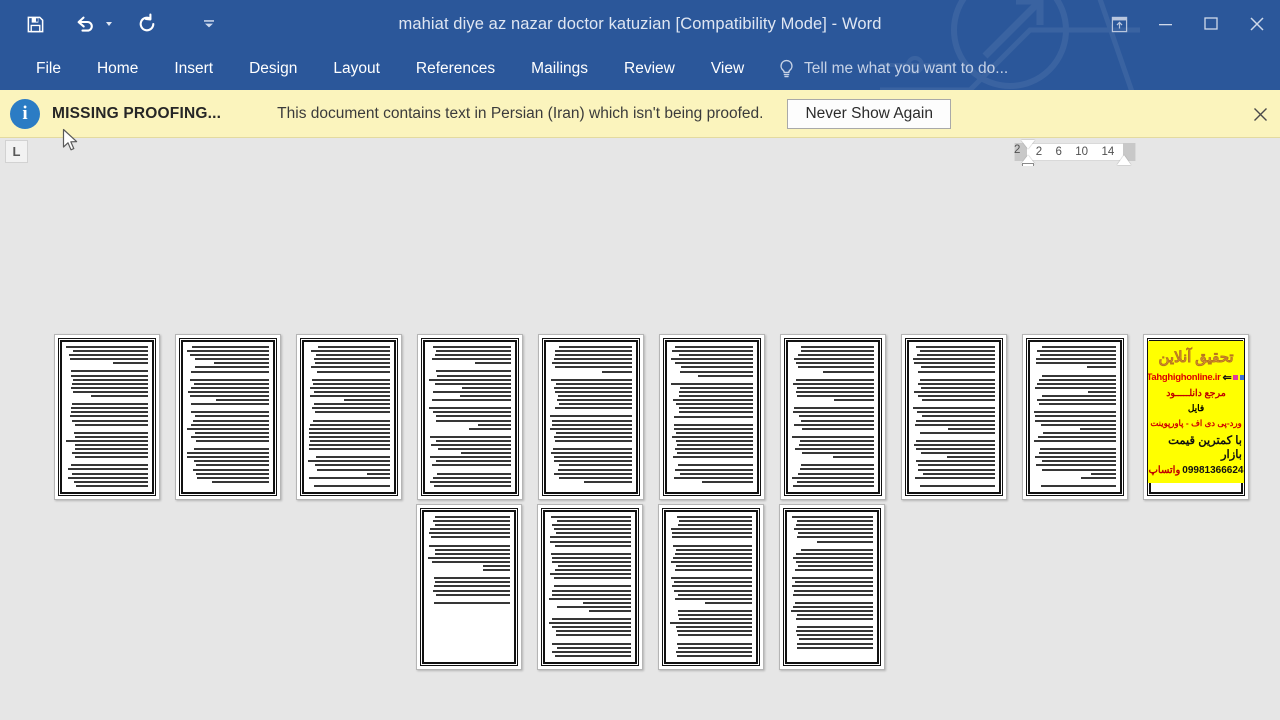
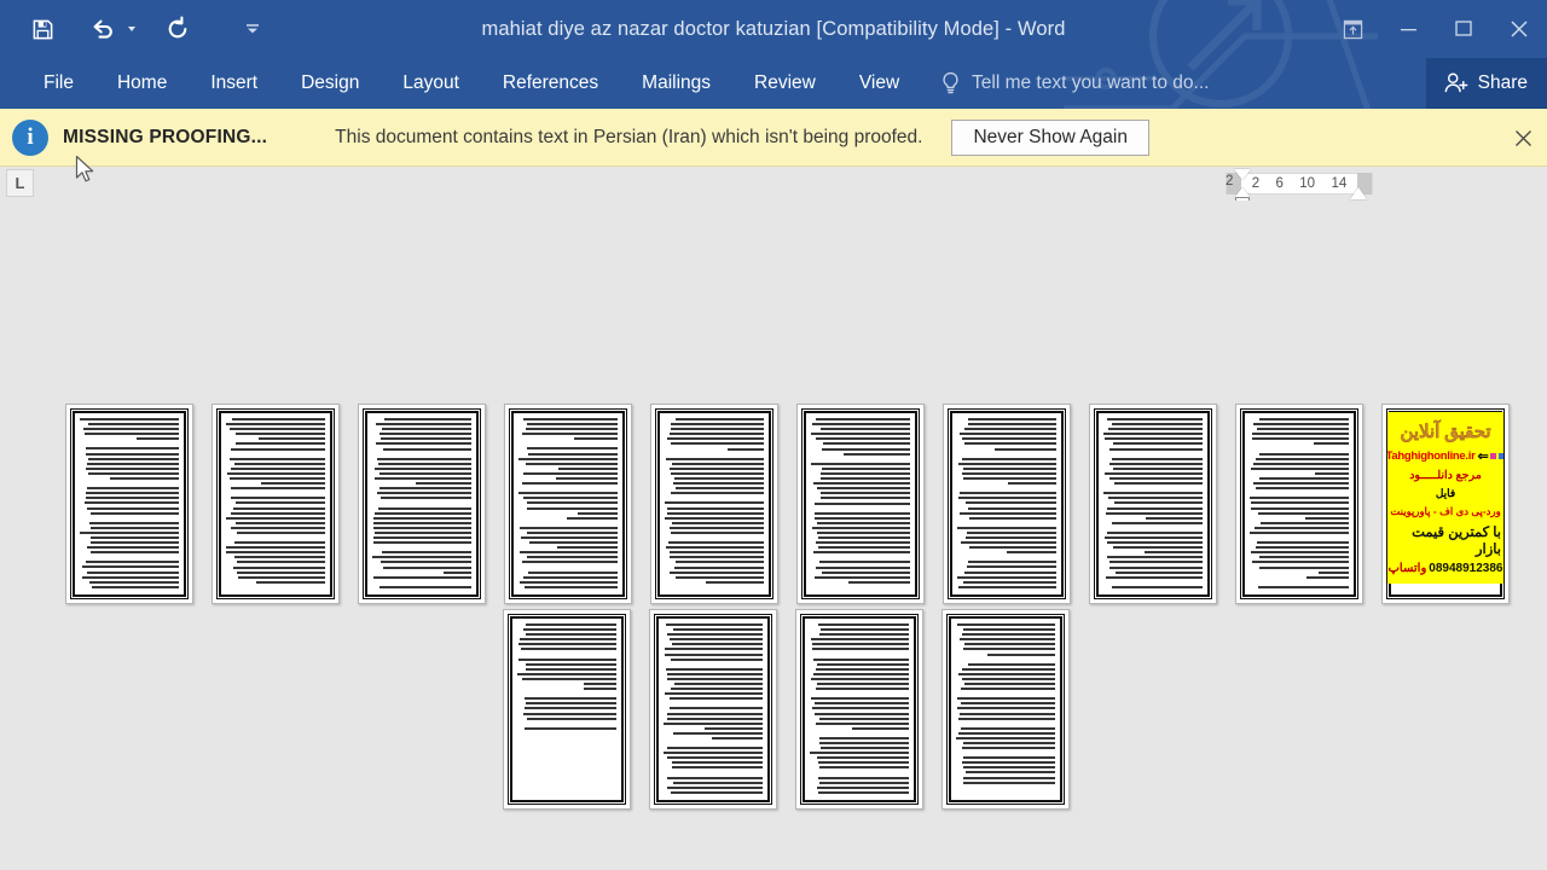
  mahiat diye az nazar doctor katuzian [Compatibility Mode] - Word
  File
  Home
  Insert
  Design
  Layout
  References
  Mailings
  Review
  View
- Tell me what you want to do...
+ Tell me text you want to do...
+ Share
  i
  MISSING PROOFING...
  This document contains text in Persian (Iran) which isn't being proofed.
  Never Show Again
  L
  2
  6
  10
  14
  2
  تحقیق آنلاین
  Tahghighonline.ir
  ⇐
  مرجع دانلـــــود
  فایل
  ورد-پی دی اف - پاورپوینت
  با کمترین قیمت بازار
- 09981366624
+ 08948912386
  واتساپ
